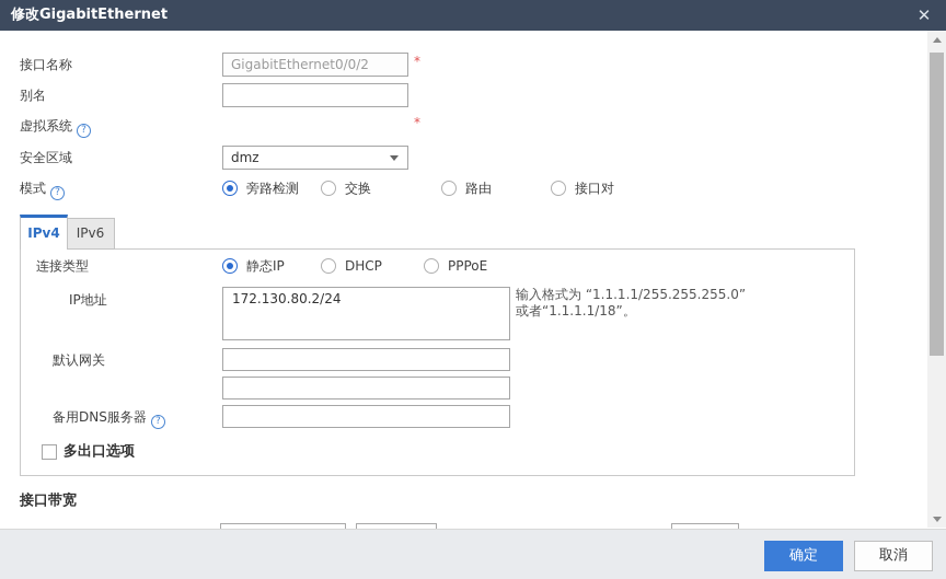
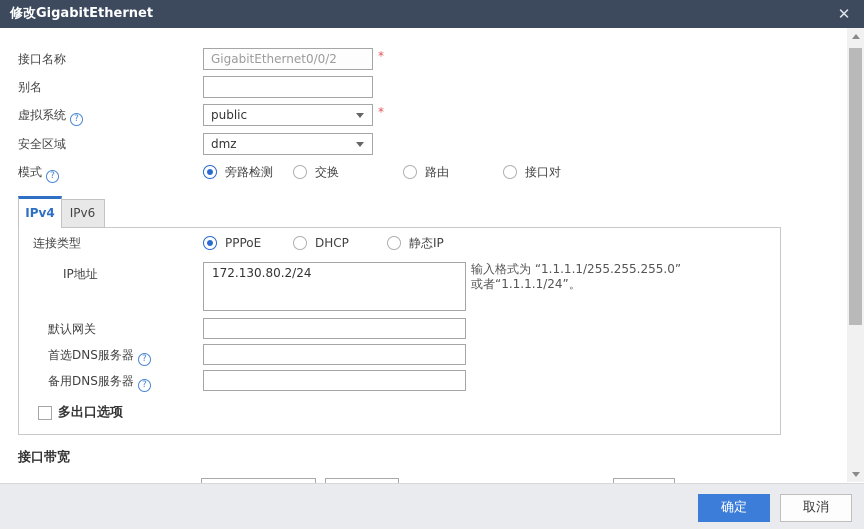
  修改GigabitEthernet
  ✕
  接口名称
  GigabitEthernet0/0/2
  *
  别名
  虚拟系统 ?
+ public
  *
  安全区域
  dmz
  模式 ?
  旁路检测
  交换
  路由
  接口对
  IPv4
  IPv6
  连接类型
- 静态IP
+ PPPoE
  DHCP
- PPPoE
+ 静态IP
  IP地址
  172.130.80.2/24
  输入格式为 “1.1.1.1/255.255.255.0”
- 或者“1.1.1.1/18”。
+ 或者“1.1.1.1/24”。
  默认网关
+ 首选DNS服务器 ?
  备用DNS服务器 ?
  多出口选项
  接口带宽
  确定
  取消
